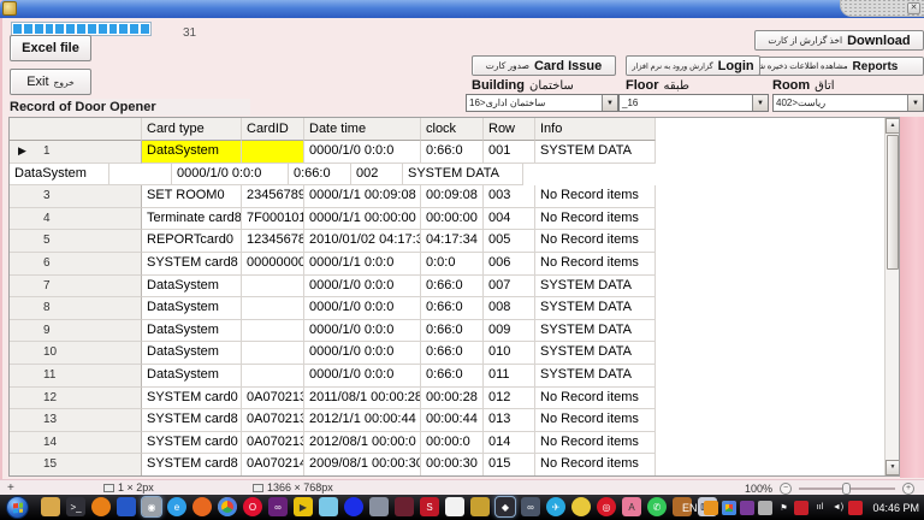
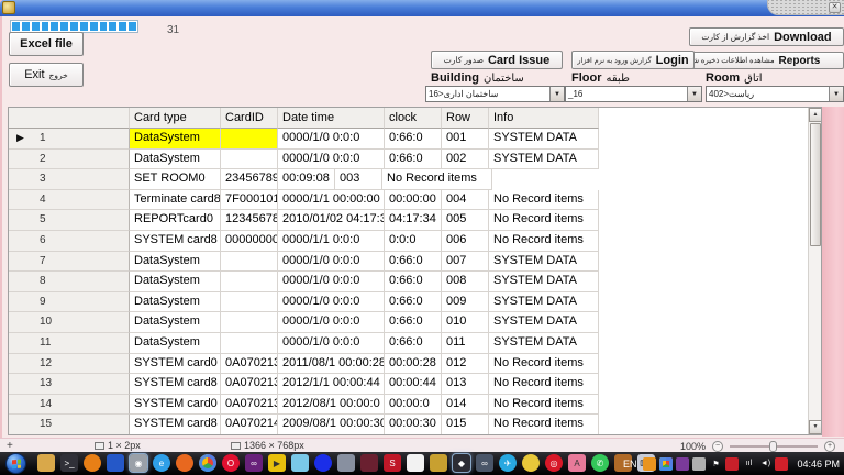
  31
  Excel file
  Exit
  خروج
- Record of Door Opener
  اخذ گزارش از کارت
  Download
  Reports
  صدور کارت
  Card Issue
  Login
  Building
  ساختمان
  Floor
  طبقه
  Room
  اتاق
  ساختمان اداری<16
  _16
  ریاست<402
  Card type
  CardID
  Date time
  clock
  Row
  Info
  ▶
  1
  DataSystem
  0000/1/0 0:0:0
  0:66:0
  001
  SYSTEM DATA
+ 2
  DataSystem
  0000/1/0 0:0:0
  0:66:0
  002
  SYSTEM DATA
  3
  SET ROOM0
  23456789
- 0000/1/1 00:09:08
  00:09:08
  003
  No Record items
  4
  Terminate card8
  7F000101
  0000/1/1 00:00:00
  00:00:00
  004
  No Record items
  5
  REPORTcard0
  12345678
  2010/01/02 04:17:3
  04:17:34
  005
  No Record items
  6
  SYSTEM card8
  00000000
  0000/1/1 0:0:0
  0:0:0
  006
  No Record items
  7
  DataSystem
  0000/1/0 0:0:0
  0:66:0
  007
  SYSTEM DATA
  8
  DataSystem
  0000/1/0 0:0:0
  0:66:0
  008
  SYSTEM DATA
  9
  DataSystem
  0000/1/0 0:0:0
  0:66:0
  009
  SYSTEM DATA
  10
  DataSystem
  0000/1/0 0:0:0
  0:66:0
  010
  SYSTEM DATA
  11
  DataSystem
  0000/1/0 0:0:0
  0:66:0
  011
  SYSTEM DATA
  12
  SYSTEM card0
  0A070213
  2011/08/1 00:00:28
  00:00:28
  012
  No Record items
  13
  SYSTEM card8
  0A070213
  2012/1/1 00:00:44
  00:00:44
  013
  No Record items
  14
  SYSTEM card0
  0A070213
  2012/08/1 00:00:0
  00:00:0
  014
  No Record items
  15
  SYSTEM card8
  0A070214
  2009/08/1 00:00:30
  00:00:30
  015
  No Record items
  +
  1 × 2px
  1366 × 768px
  100%
  >_
  ◉
  e
  O
  ∞
  ▶
  S
  ◆
  ∞
  ✈
  ◎
  A
  ✆
  EN
  04:46 PM
